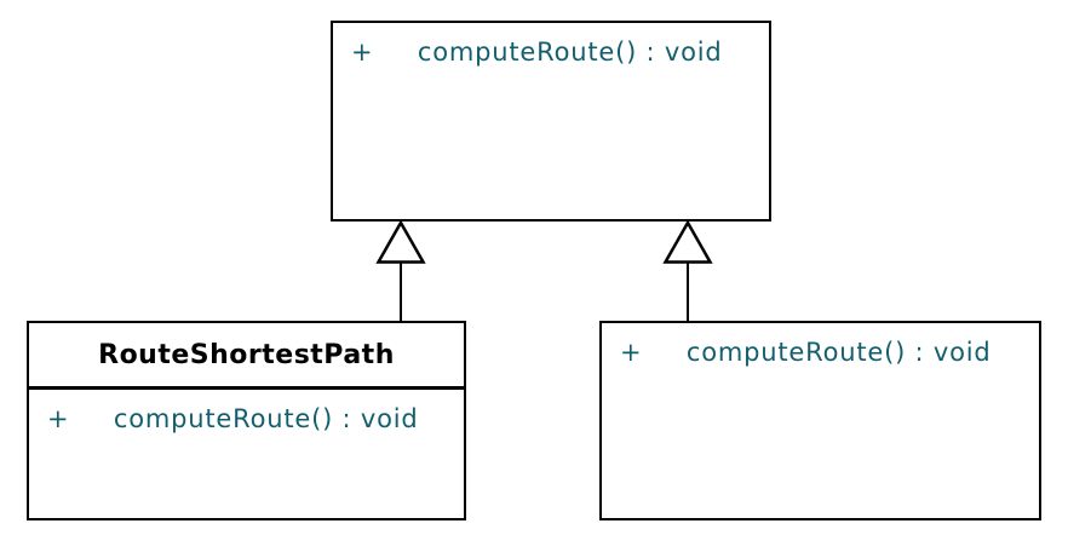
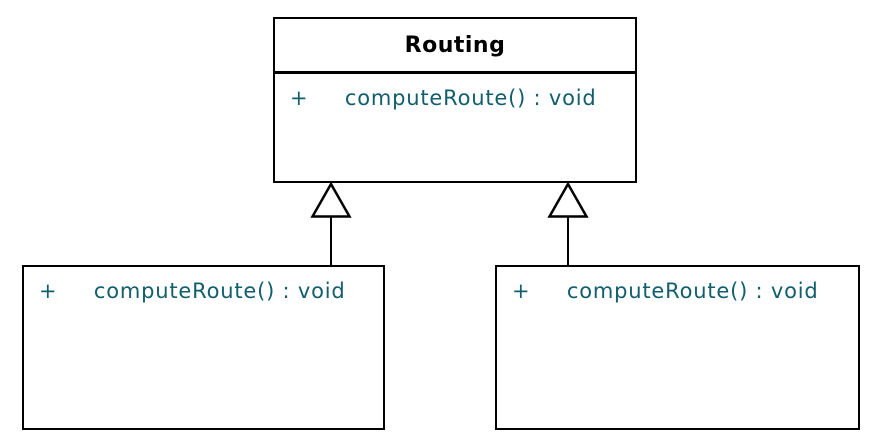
+ Routing
  + computeRoute() : void
- RouteShortestPath
  + computeRoute() : void
  + computeRoute() : void
